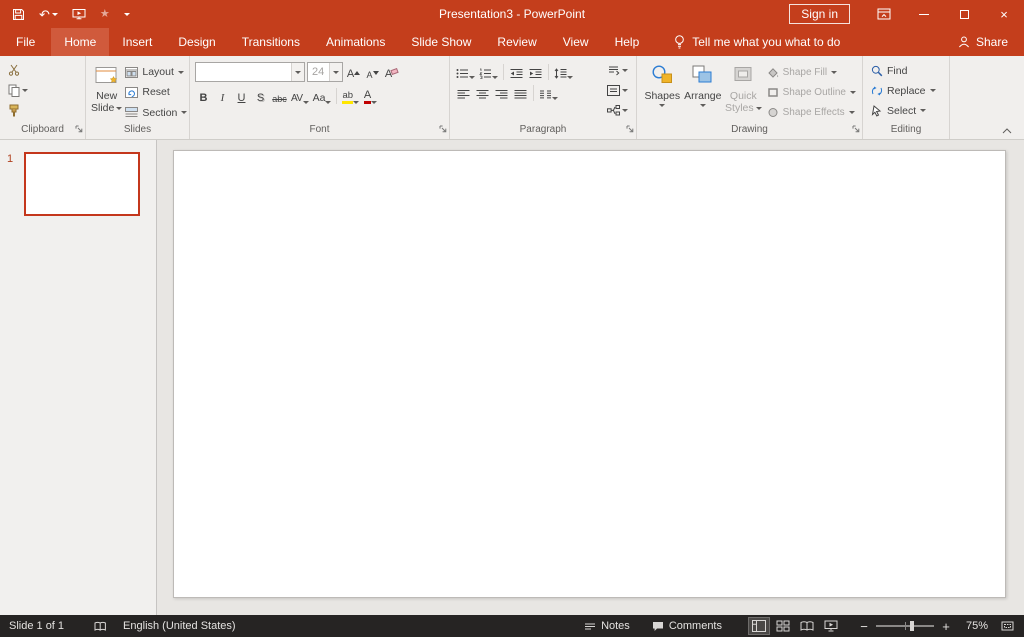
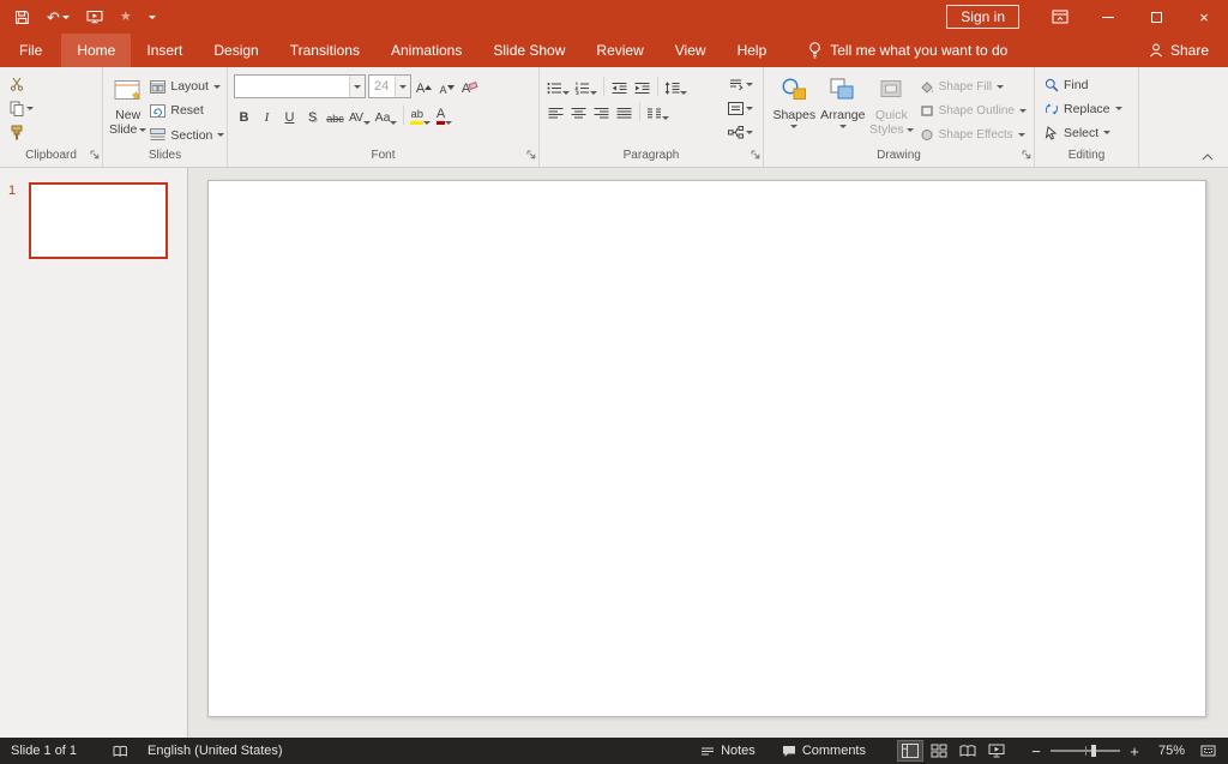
  ↶
  ★
- Presentation3 - PowerPoint
  Sign in
  ×
  File
  Home
  Insert
  Design
  Transitions
  Animations
  Slide Show
  Review
  View
  Help
- Tell me what you what to do
+ Tell me what you want to do
  Share
  Clipboard
  New
  Slide
  Layout
  Reset
  Section
  Slides
  24
  A
  A
  A
  B
  I
  U
  S
  abc
  AV
  Aa
  ab
  A
  Font
  Paragraph
  Shapes
  Arrange
  Quick
  Styles
  Shape Fill
  Shape Outline
  Shape Effects
  Drawing
  Find
  Replace
  Select
  Editing
  1
  Slide 1 of 1
  English (United States)
  Notes
  Comments
  −
  +
  75%
